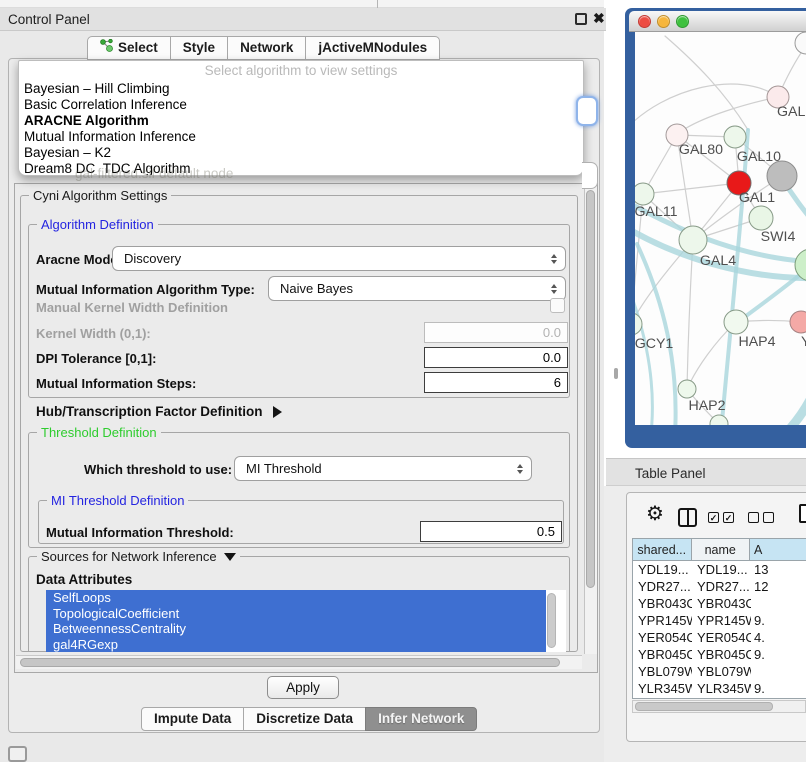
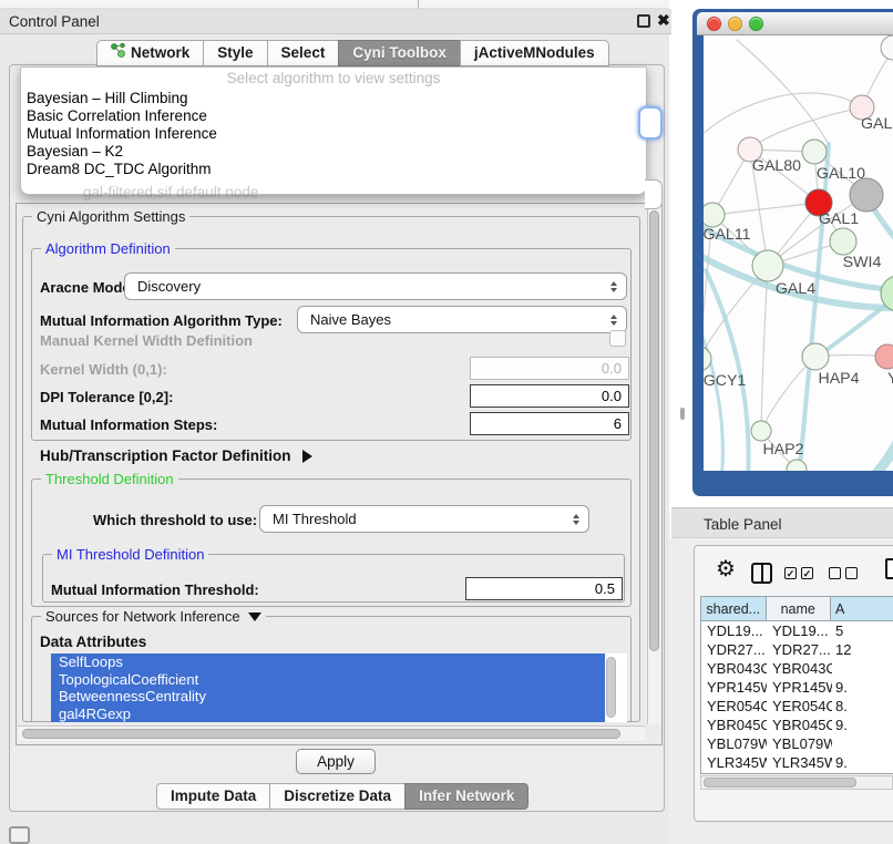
  Control Panel
  ✖
- Select
+ Network
  Style
- Network
+ Select
+ Cyni Toolbox
  jActiveMNodules
  Cyni Algorithm Settings
  Algorithm Definition
  Aracne Mod
  Discovery
  Mutual Information Algorithm Type:
  Naive Bayes
  Manual Kernel Width Definition
  Kernel Width (0,1):
  0.0
- DPI Tolerance [0,1]:
+ DPI Tolerance [0,2]:
  0.0
  Mutual Information Steps:
  6
  Hub/Transcription Factor Definition
  Threshold Definition
  Which threshold to use:
  MI Threshold
  MI Threshold Definition
  Mutual Information Threshold:
  0.5
  Sources for Network Inference
  Data Attributes
  SelfLoops
  TopologicalCoefficient
  BetweennessCentrality
  gal4RGexp
  Apply
  Impute Data
  Discretize Data
  Infer Network
  Select algorithm to view settings
  Bayesian – Hill Climbing
  Basic Correlation Inference
- ARACNE Algorithm
  Mutual Information Inference
  Bayesian – K2
  Dream8 DC_TDC Algorithm
  gal-filtered.sif default node
  GAL
  GAL80
  GAL10
  GAL1
  GAL11
  SWI4
  GAL4
  GCY1
  HAP4
  HAP2
  Table Panel
  ⚙
  ✓
  ✓
  shared...
  name
  A
  YDL19...
  YDL19...
- 13
+ 5
  YDR27...
  YDR27...
  12
  YBR043C
  YBR043C
  YPR145
  YPR145
  9.
  YER054C
  YER054C
- 4.
+ 8.
  YBR045C
  YBR045C
  9.
  YBL079W
  YBL079W
  YLR345W
  YLR345W
  9.
